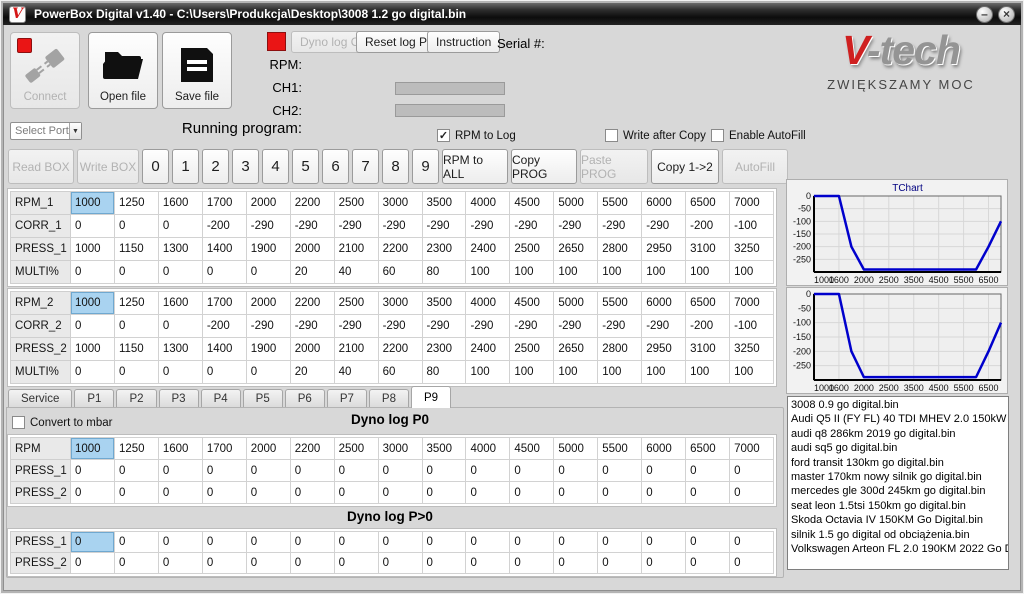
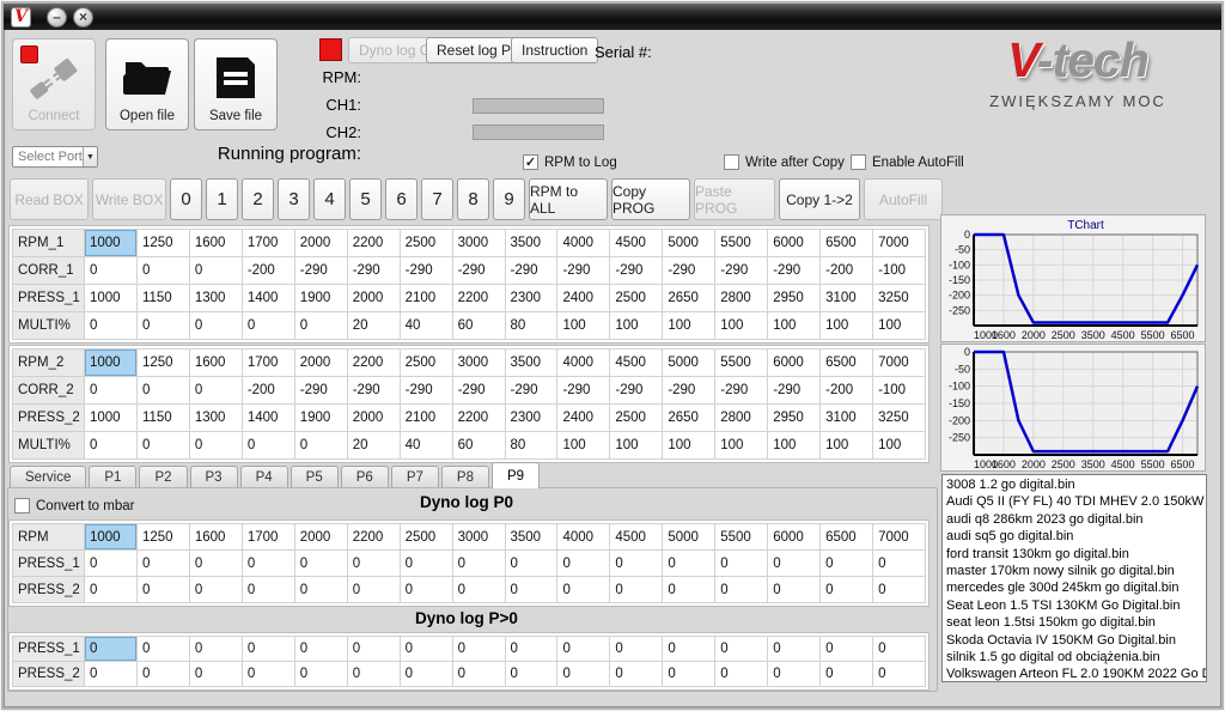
  V
- PowerBox Digital v1.40 - C:\Users\Produkcja\Desktop\3008 1.2 go digital.bin
  –
  ×
  Connect
  Open file
  Save file
  Select Port
  Dyno log
  Reset log P
  Instruction
  Serial #:
  RPM:
  CH1:
  CH2:
  Running program:
  RPM to Log
  Write after Copy
  Enable AutoFill
  Read BOX
  Write BOX
  0
  1
  2
  3
  4
  5
  6
  7
  8
  9
  RPM to ALL
  Copy PROG
  Paste PROG
  Copy 1->2
  AutoFill
  RPM_1	1000	1250	1600	1700	2000	2200	2500	3000	3500	4000	4500	5000	5500	6000	6500	7000
  CORR_1	0	0	0	-200	-290	-290	-290	-290	-290	-290	-290	-290	-290	-290	-200	-100
  PRESS_1	1000	1150	1300	1400	1900	2000	2100	2200	2300	2400	2500	2650	2800	2950	3100	3250
  MULTI%	0	0	0	0	0	20	40	60	80	100	100	100	100	100	100	100
  RPM_2	1000	1250	1600	1700	2000	2200	2500	3000	3500	4000	4500	5000	5500	6000	6500	7000
  CORR_2	0	0	0	-200	-290	-290	-290	-290	-290	-290	-290	-290	-290	-290	-200	-100
  PRESS_2	1000	1150	1300	1400	1900	2000	2100	2200	2300	2400	2500	2650	2800	2950	3100	3250
  MULTI%	0	0	0	0	0	20	40	60	80	100	100	100	100	100	100	100
  Service
  P1
  P2
  P3
  P4
  P5
  P6
  P7
  P8
  P9
  Convert to mbar
  Dyno log P0
  RPM	1000	1250	1600	1700	2000	2200	2500	3000	3500	4000	4500	5000	5500	6000	6500	7000
  PRESS_1	0	0	0	0	0	0	0	0	0	0	0	0	0	0	0	0
  PRESS_2	0	0	0	0	0	0	0	0	0	0	0	0	0	0	0	0
  Dyno log P>0
  PRESS_1	0	0	0	0	0	0	0	0	0	0	0	0	0	0	0	0
  PRESS_2	0	0	0	0	0	0	0	0	0	0	0	0	0	0	0	0
  V-tech
  ZWIĘKSZAMY MOC
  0
  -50
  -100
  -150
  -200
  -250
  1000
  1600
  2000
  2500
  3500
  4500
  5500
  6500
  TChart
  0
  -50
  -100
  -150
  -200
  -250
  1000
  1600
  2000
  2500
  3500
  4500
  5500
  6500
- 3008 0.9 go digital.bin
+ 3008 1.2 go digital.bin
  Audi Q5 II (FY FL) 40 TDI MHEV 2.0 150kW
- audi q8 286km 2019 go digital.bin
+ audi q8 286km 2023 go digital.bin
  audi sq5 go digital.bin
  ford transit 130km go digital.bin
  master 170km nowy silnik go digital.bin
  mercedes gle 300d 245km go digital.bin
+ Seat Leon 1.5 TSI 130KM Go Digital.bin
  seat leon 1.5tsi 150km go digital.bin
  Skoda Octavia IV 150KM Go Digital.bin
  silnik 1.5 go digital od obciążenia.bin
  Volkswagen Arteon FL 2.0 190KM 2022 Go
